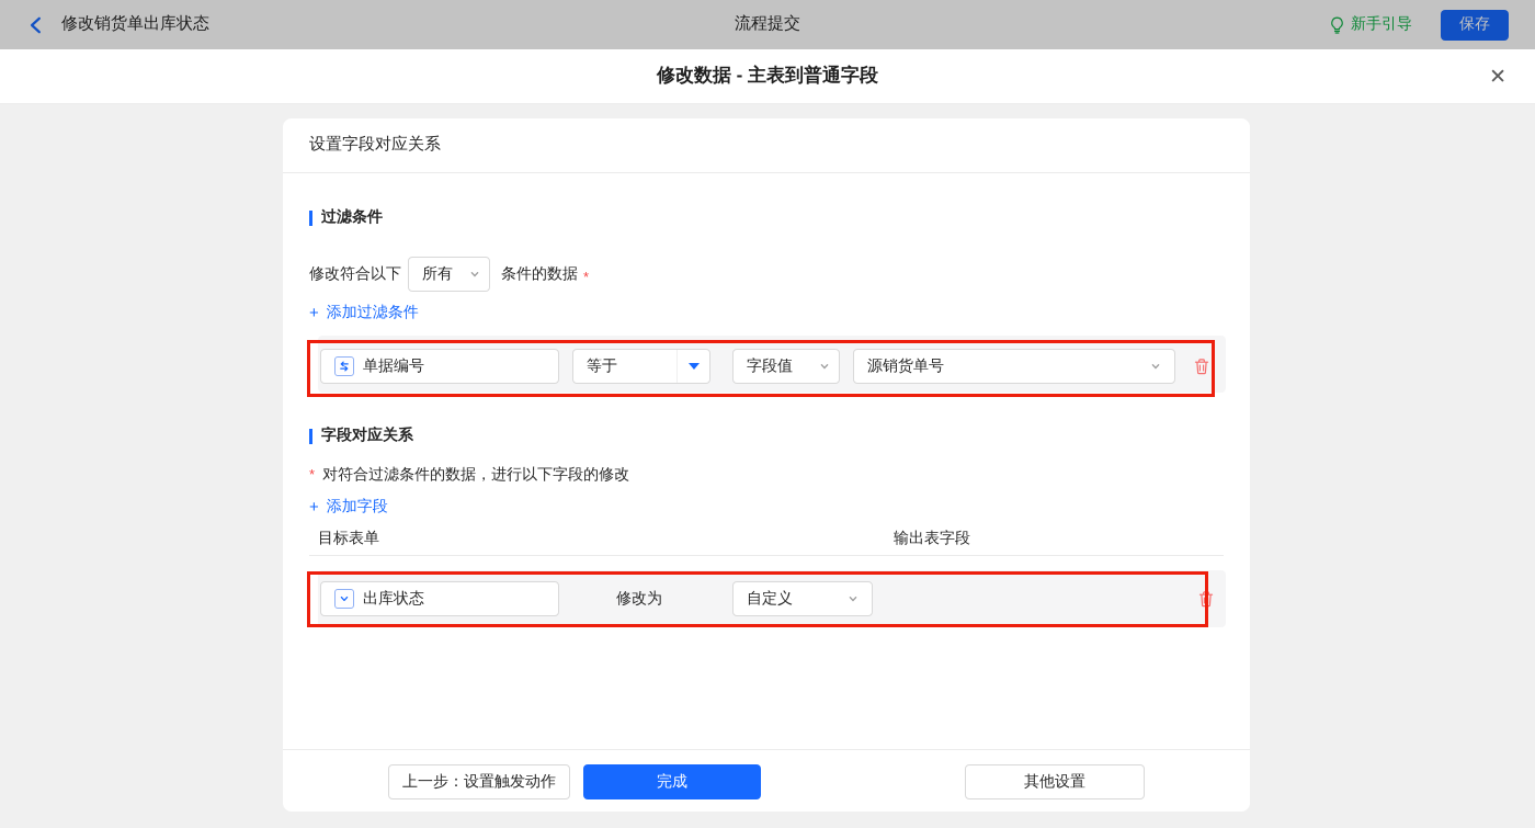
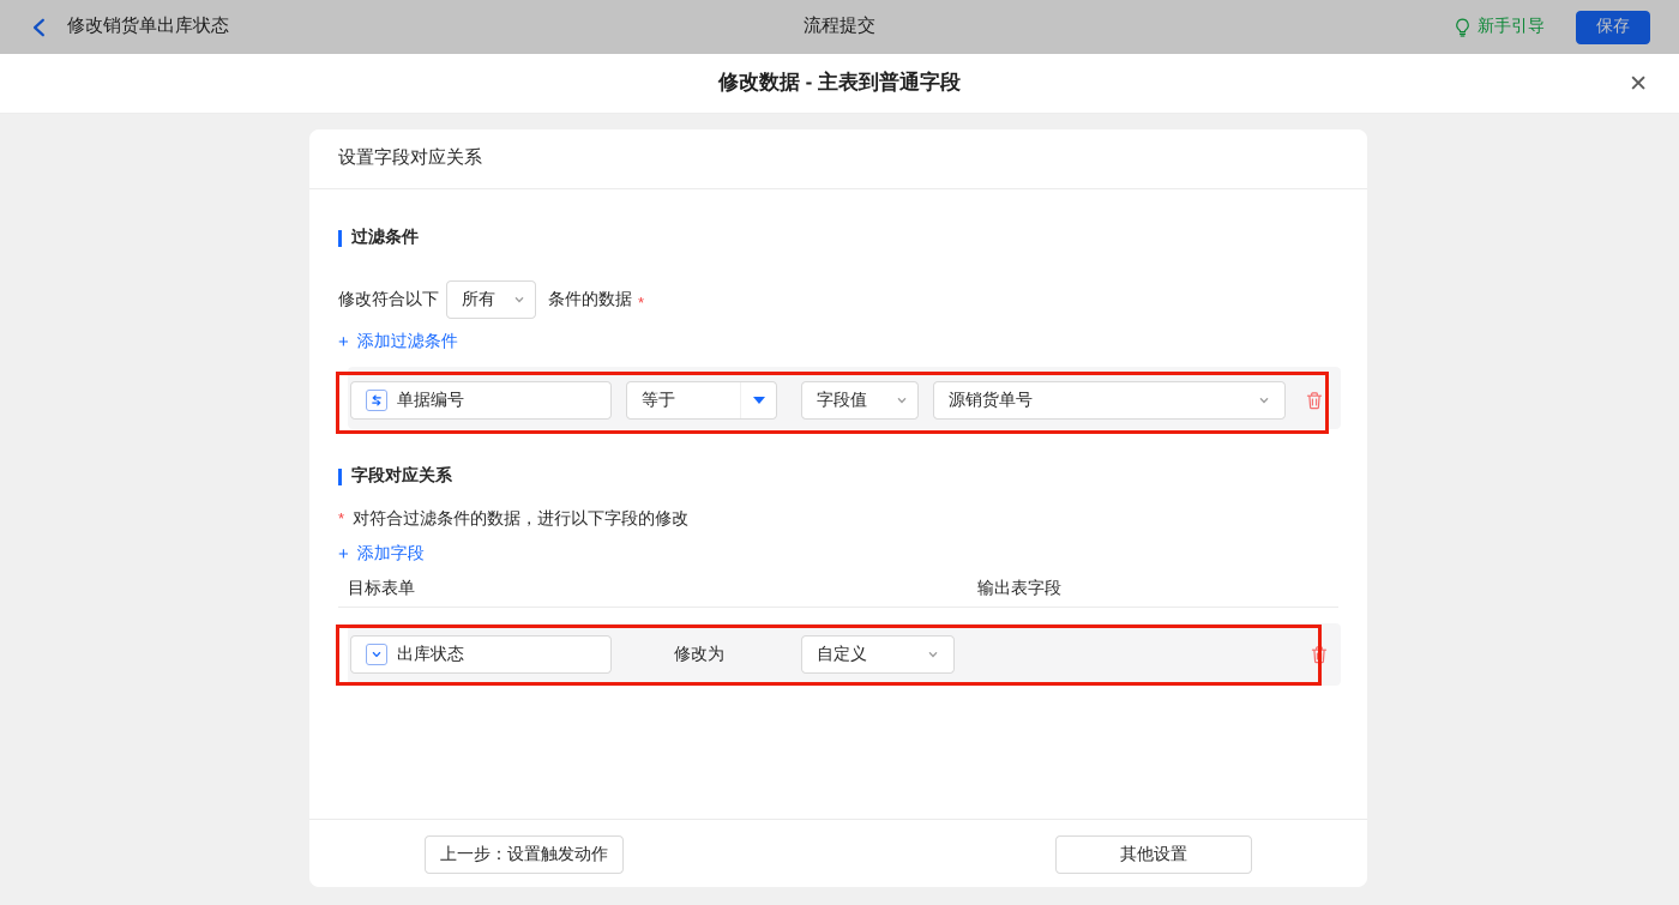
  修改销货单出库状态
  流程提交
  新手引导
  保存
  修改数据 - 主表到普通字段
  ✕
  设置字段对应关系
  过滤条件
  修改符合以下
  所有
  条件的数据
  *
  +
  添加过滤条件
  单据编号
  等于
  字段值
  源销货单号
  字段对应关系
  *
  对符合过滤条件的数据，进行以下字段的修改
  +
  添加字段
  目标表单
  输出表字段
  出库状态
  修改为
  自定义
  上一步：设置触发动作
- 完成
  其他设置
